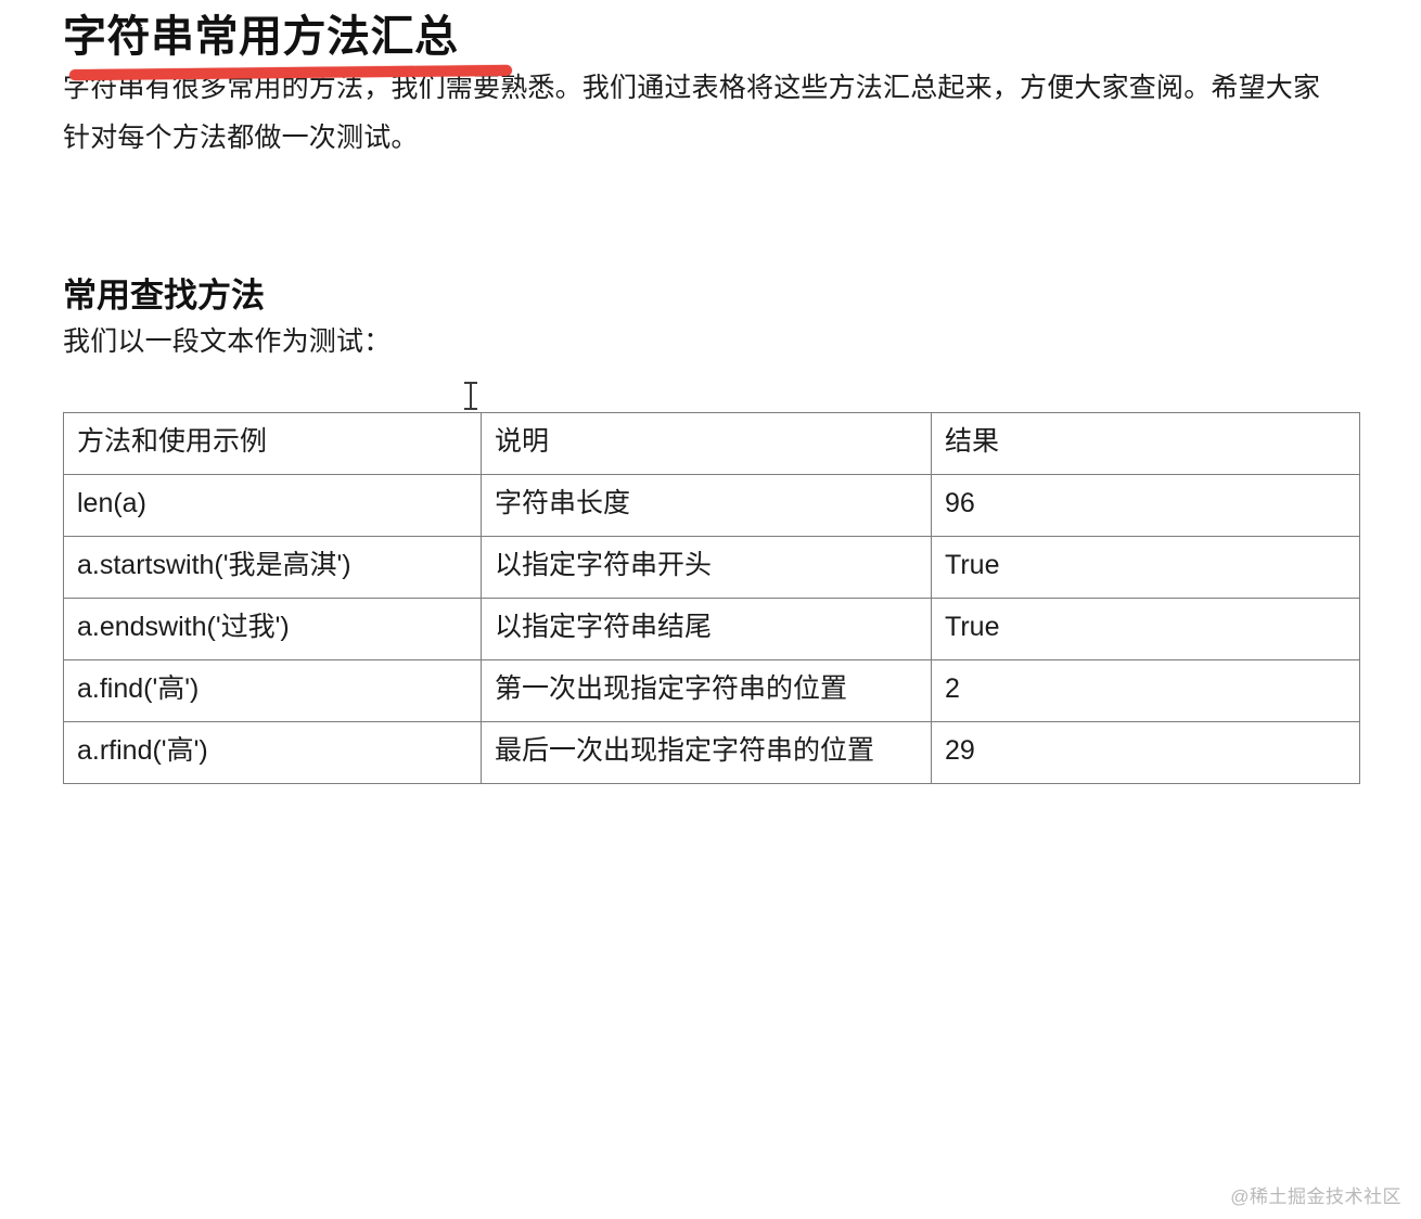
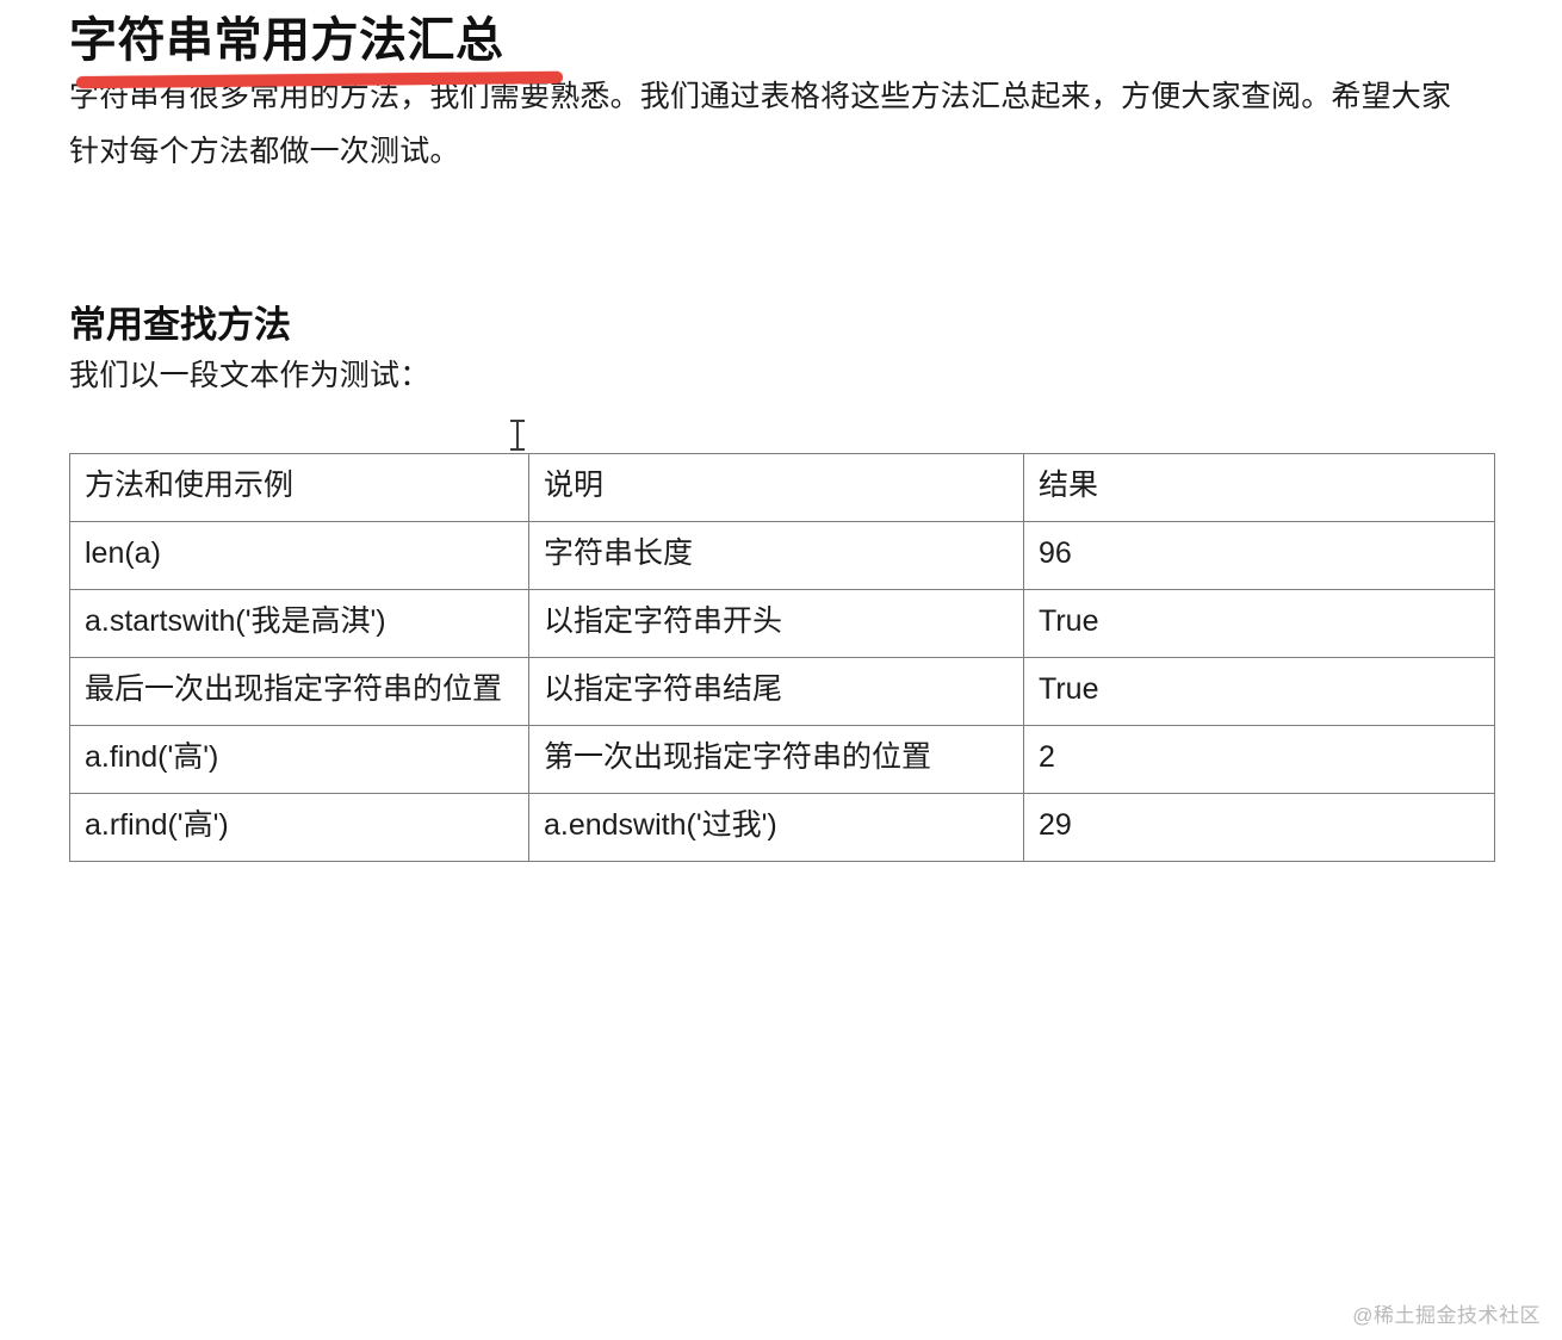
  字符串常用方法汇总
  字符串有很多常用的方法，我们需要熟悉。我们通过表格将这些方法汇总起来，方便大家查阅。希望大家针对每个方法都做一次测试。
  常用查找方法
  我们以一段文本作为测试：
  方法和使用示例	说明	结果
  len(a)	字符串长度	96
  a.startswith('我是高淇')	以指定字符串开头	True
- a.endswith('过我')	以指定字符串结尾	True
+ 最后一次出现指定字符串的位置	以指定字符串结尾	True
  a.find('高')	第一次出现指定字符串的位置	2
- a.rfind('高')	最后一次出现指定字符串的位置	29
+ a.rfind('高')	a.endswith('过我')	29
  @稀土掘金技术社区
